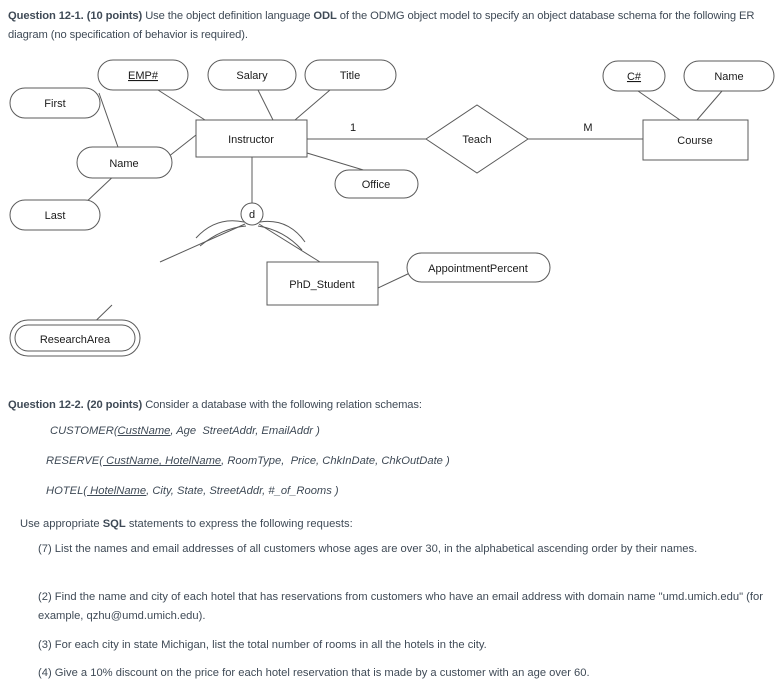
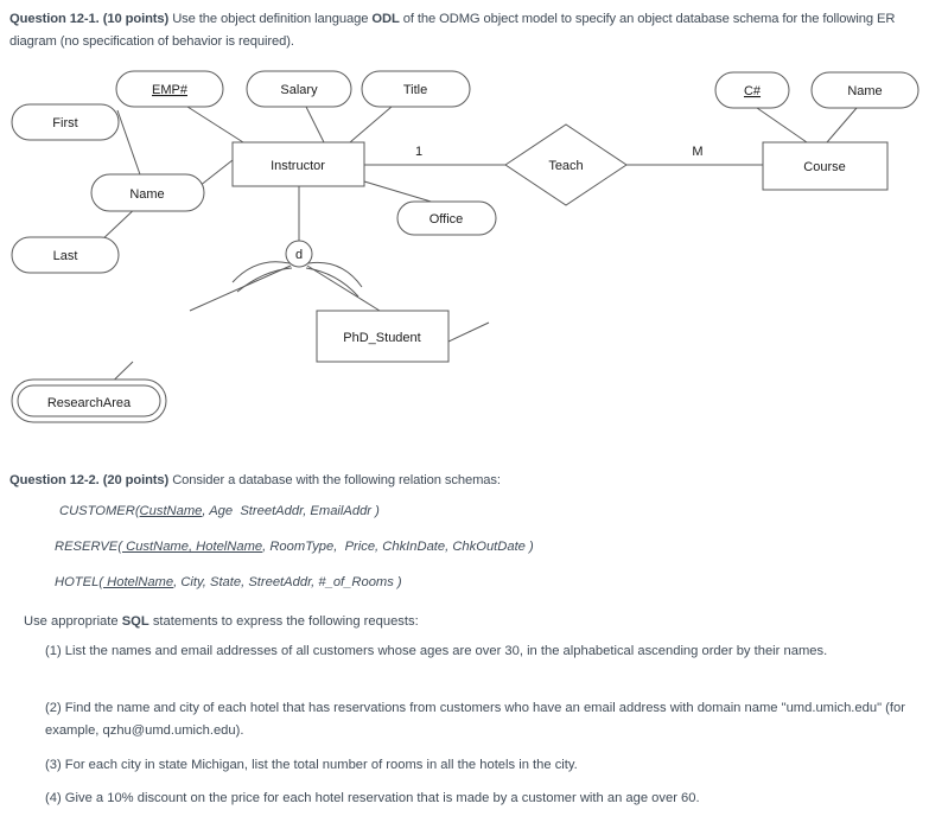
  Question 12-1. (10 points) Use the object definition language ODL of the ODMG object model to specify an object database schema for the following ER diagram (no specification of behavior is required).
  EMP#
  Salary
  Title
  First
  Name
  Last
  Office
  C#
  Name
- AppointmentPercent
  ResearchArea
  Instructor
  Course
  PhD_Student
  Teach
  d
  1
  M
  Question 12-2. (20 points) Consider a database with the following relation schemas:
  CUSTOMER(CustName, Age StreetAddr, EmailAddr )
  RESERVE( CustName, HotelName, RoomType, Price, ChkInDate, ChkOutDate )
  HOTEL( HotelName, City, State, StreetAddr, #_of_Rooms )
  Use appropriate SQL statements to express the following requests:
- (7) List the names and email addresses of all customers whose ages are over 30, in the alphabetical ascending order by their names.
+ (1) List the names and email addresses of all customers whose ages are over 30, in the alphabetical ascending order by their names.
  (2) Find the name and city of each hotel that has reservations from customers who have an email address with domain name "umd.umich.edu" (for example, qzhu@umd.umich.edu).
  (3) For each city in state Michigan, list the total number of rooms in all the hotels in the city.
  (4) Give a 10% discount on the price for each hotel reservation that is made by a customer with an age over 60.
